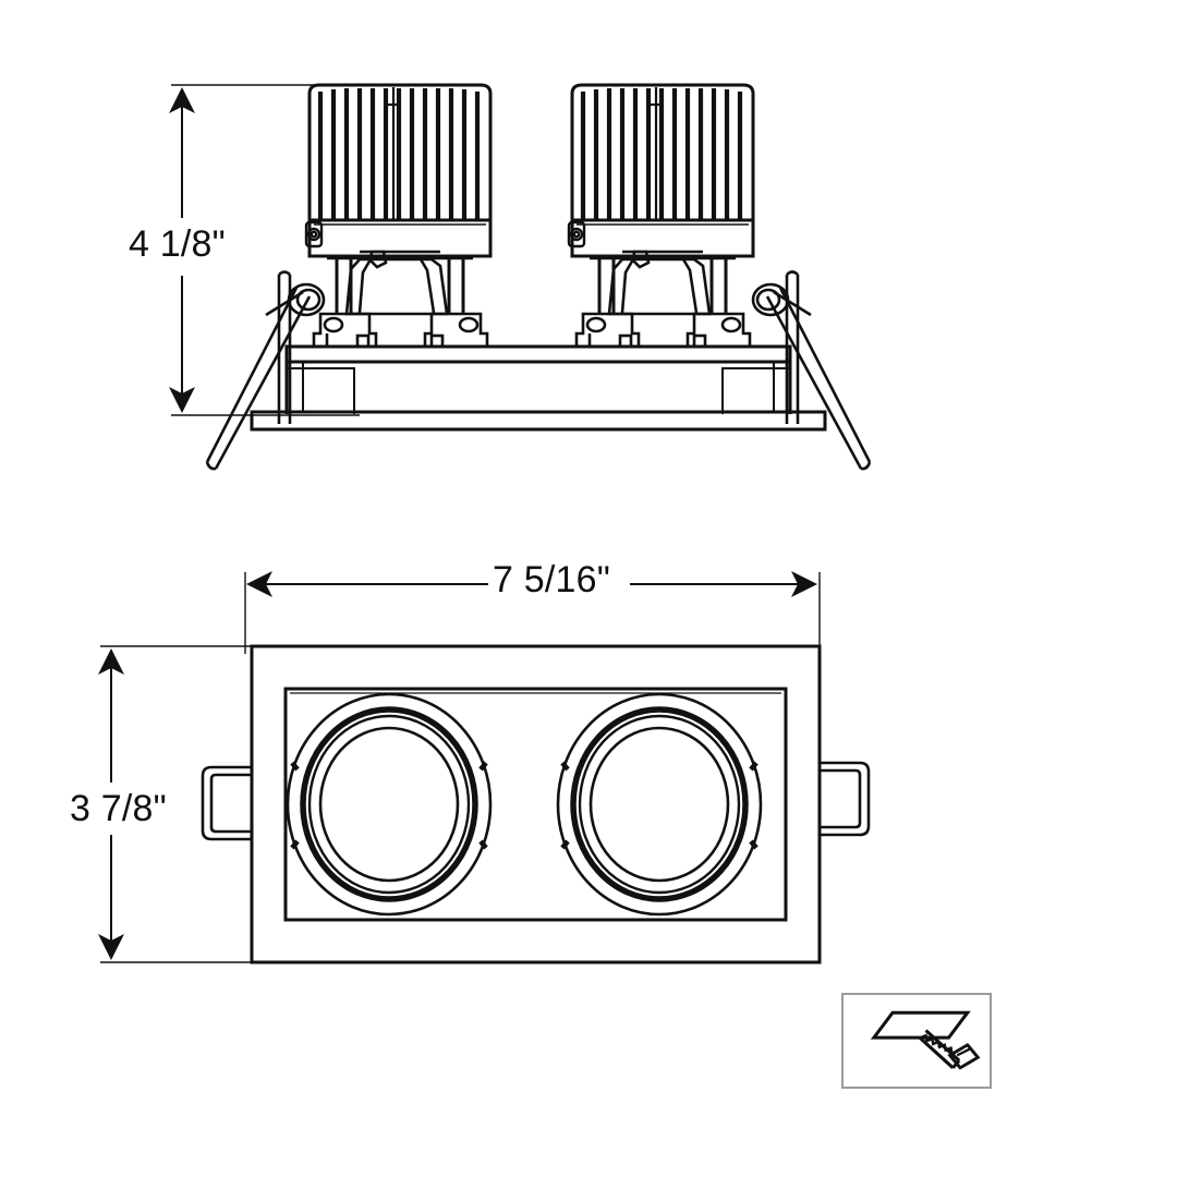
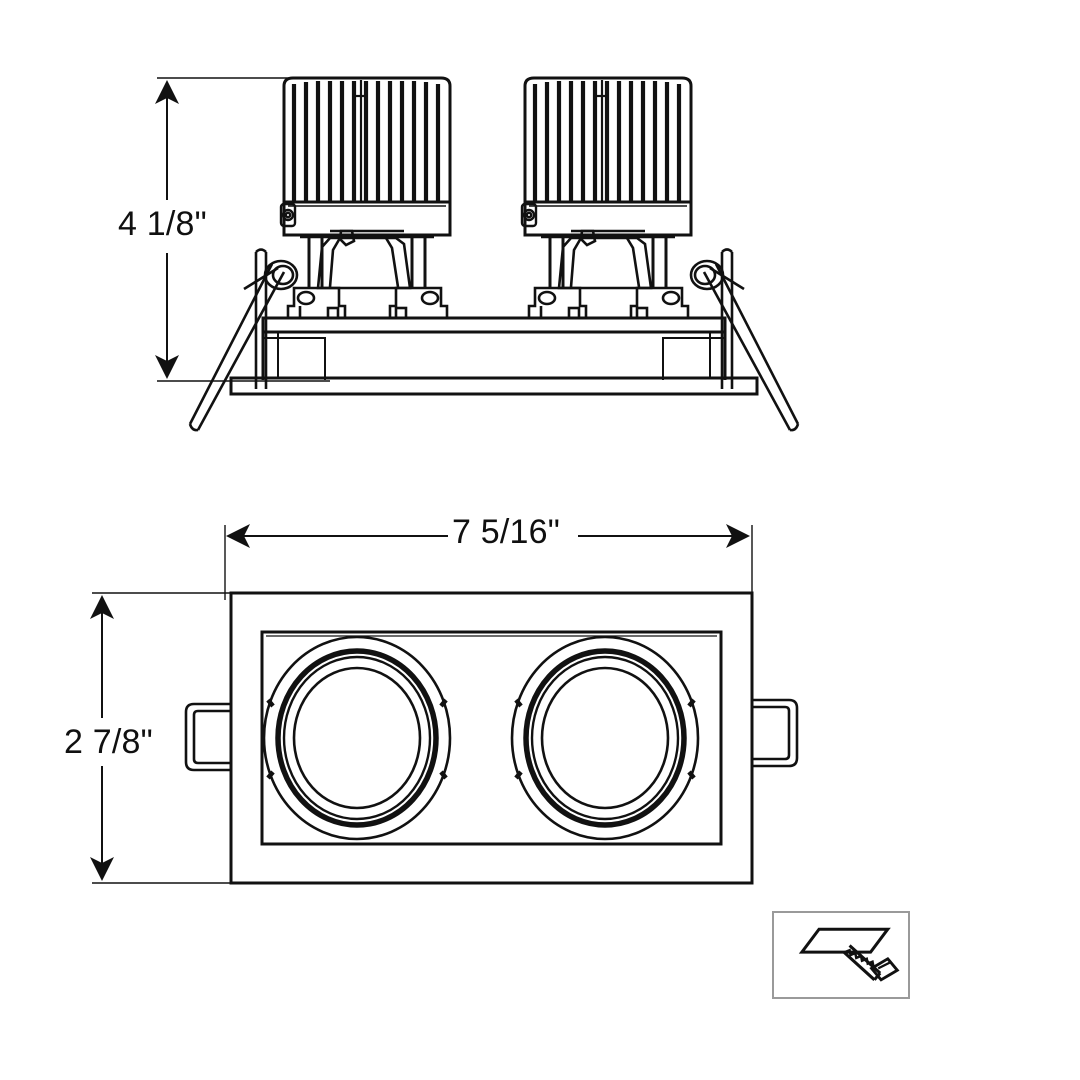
  4 1/8"
  7 5/16"
- 3 7/8"
+ 2 7/8"
